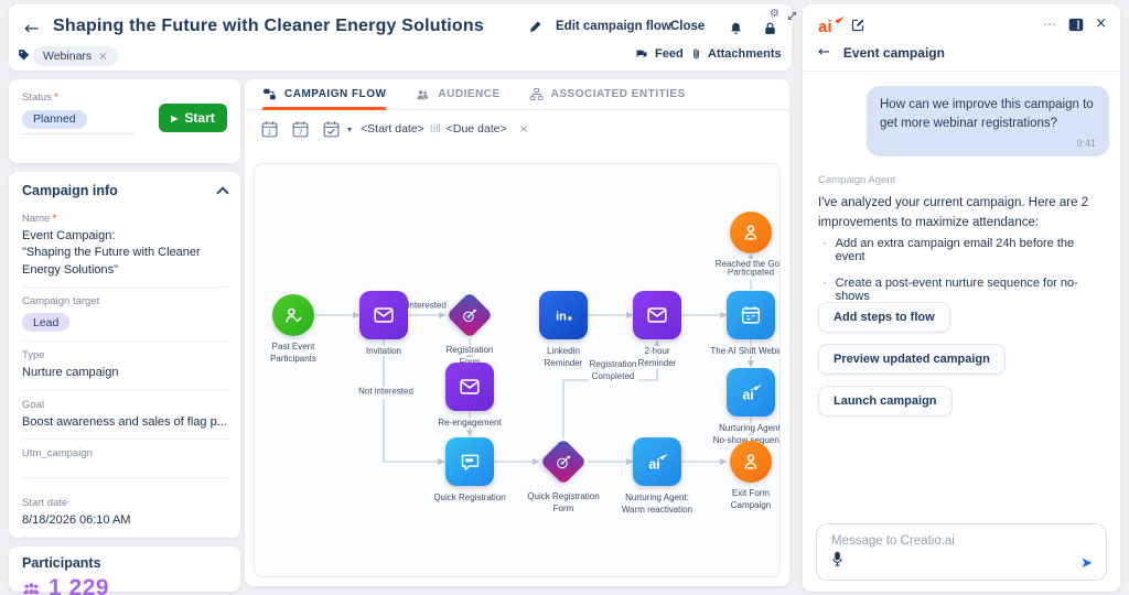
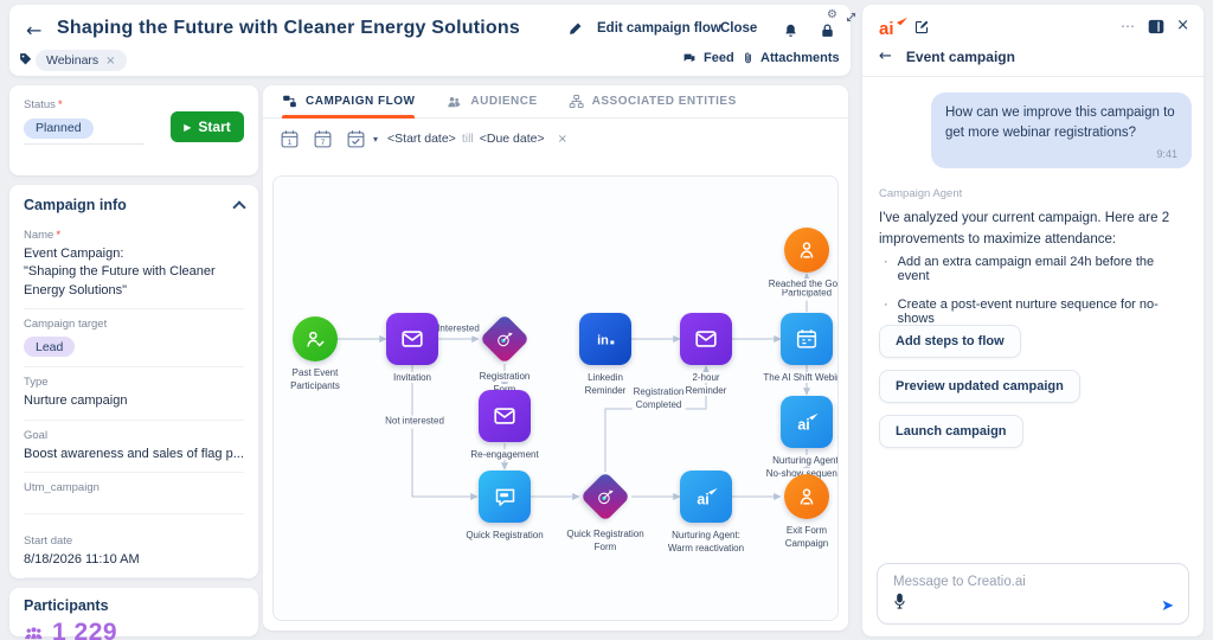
  ←
  Shaping the Future with Cleaner Energy Solutions
  Edit campaign flow
  Close
  ⚙
  Webinars
  ×
  Feed
  Attachments
  Status *
  Planned
  ▶
  Start
  Campaign info
  Name *
  Event Campaign:
  "Shaping the Future with Cleaner
  Energy Solutions"
  Campaign target
  Lead
  Type
  Nurture campaign
  Goal
  Boost awareness and sales of flag p...
  Utm_campaign
  Start date
- 8/18/2026 06:10 AM
+ 8/18/2026 11:10 AM
  Participants
  1 229
  CAMPAIGN FLOW
  AUDIENCE
  ASSOCIATED ENTITIES
  ▾
  <Start date>
  till
  <Due date>
  ×
  Interested
  Participated
  Not interested
  Registration
  Completed
  Past Event
  Participants
  Invitation
  Registration
  in
  Linkedin
  Reminder
  2-hour
  Reminder
  The AI Shift Webi
  Reached the Go
  Re-engagement
  ai
  Nurturing Agent
  No-shoequen
  Quick Registration
  Quick Registration
  Form
  ai
  Nurturing Agent:
  Warm reactivation
  Exit Form
  Campaign
  ai
  ⋯
  ×
  ←
  Event campaign
  How can we improve this campaign to get more webinar registrations?
  9:41
  Campaign Agent
  I've analyzed your current campaign. Here are 2 improvements to maximize attendance:
  ·
  Add an extra campaign email 24h before the event
  ·
  Create a post-event nurture sequence for no-shows
  Add steps to flow
  Preview updated campaign
  Launch campaign
  Message to Creatio.ai
  ➤
